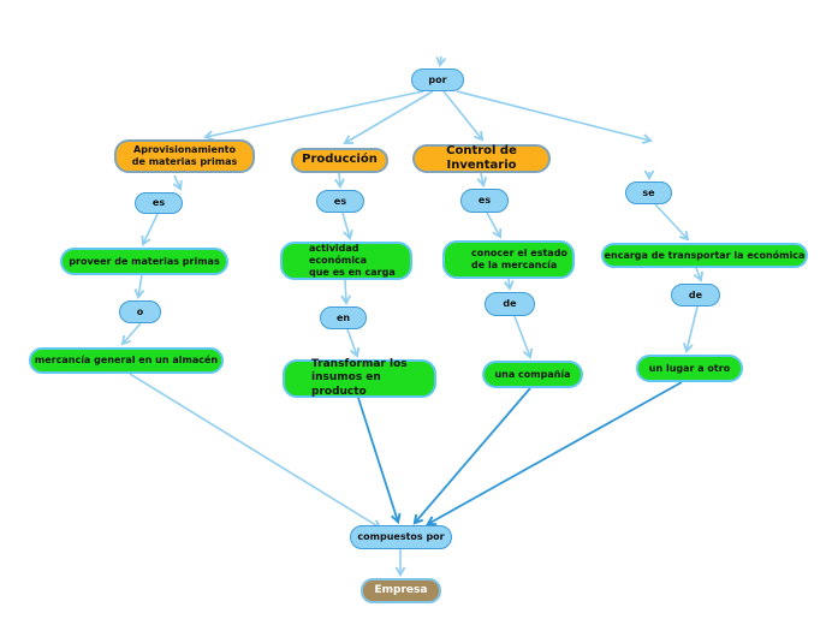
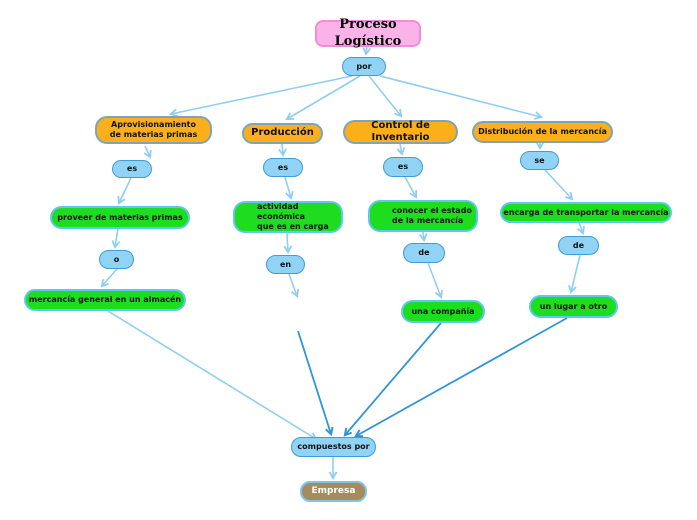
+ Proceso Logístico
  por
  Aprovisionamiento
  de materias primas
  es
  proveer de materias primas
  o
  mercancía general en un almacén
  Producción
  es
  actividad económica
  que es en carga
  en
- Transformar los
- insumos en producto
  Control de Inventario
  es
  conocer el estado
  de la mercancía
  de
  una compañía
+ Distribución de la mercancía
  se
- encarga de transportar la económica
+ encarga de transportar la mercancía
  de
  un lugar a otro
  compuestos por
  Empresa
